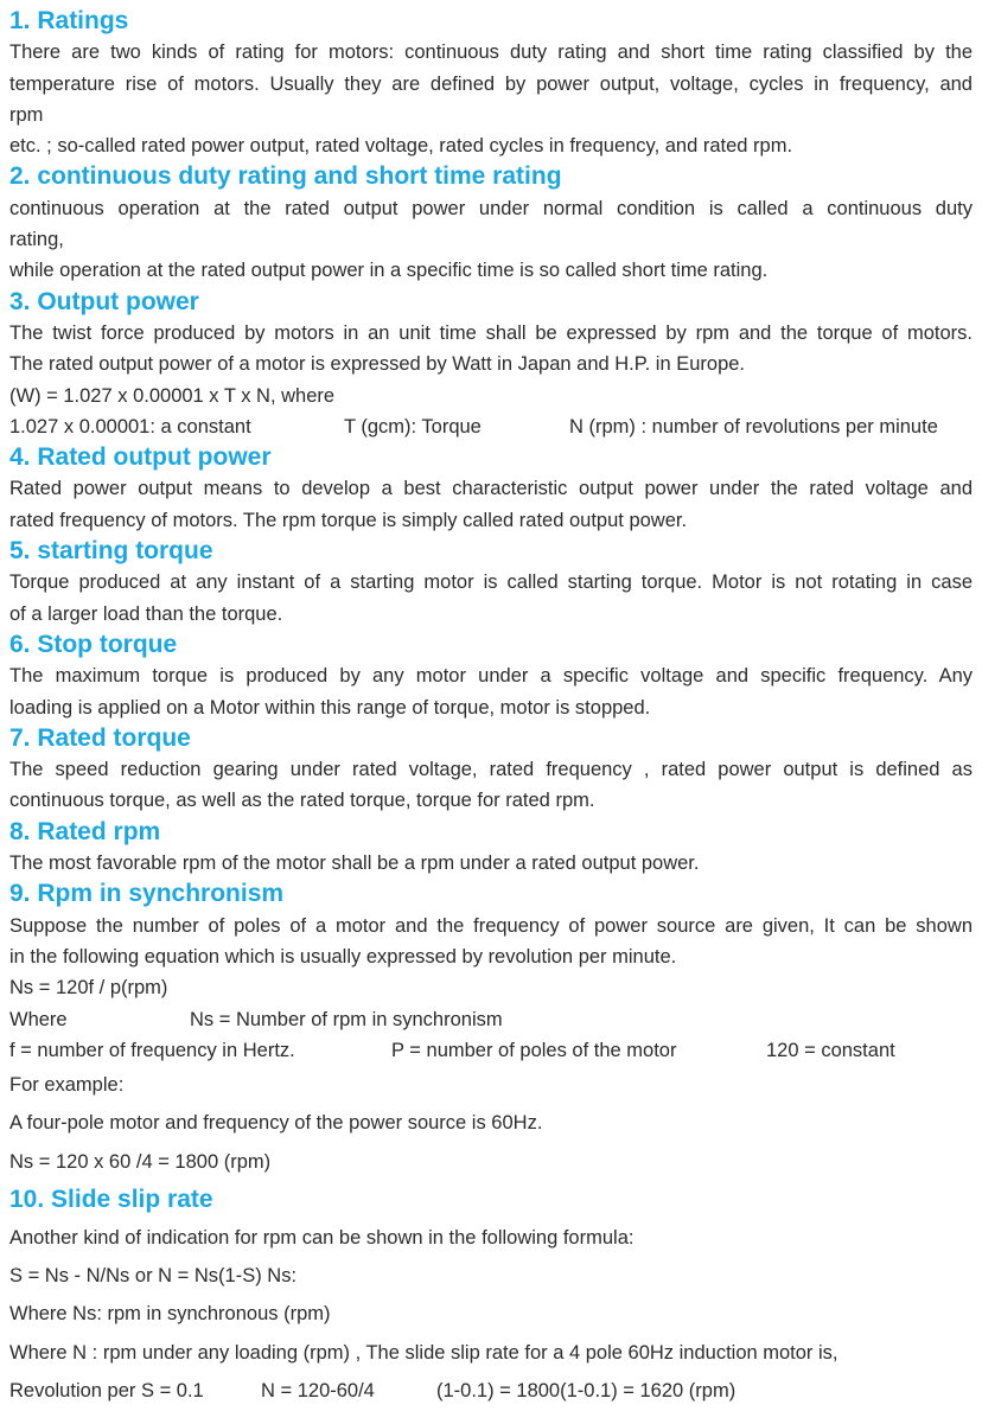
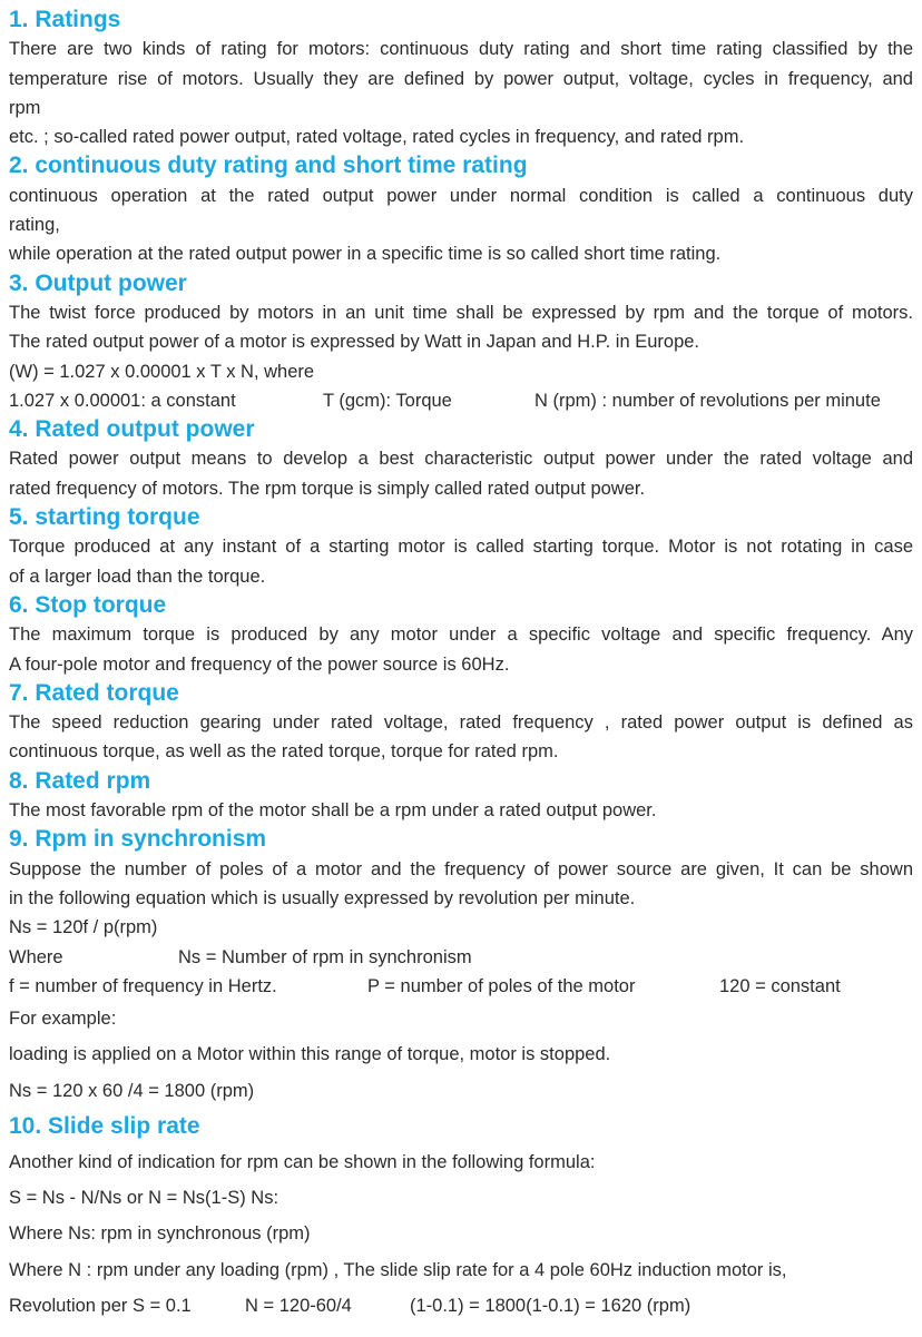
  1. Ratings
  There are two kinds of rating for motors: continuous duty rating and short time rating classified by the
  temperature rise of motors. Usually they are defined by power output, voltage, cycles in frequency, and
  rpm
  etc. ; so-called rated power output, rated voltage, rated cycles in frequency, and rated rpm.
  2. continuous duty rating and short time rating
  continuous operation at the rated output power under normal condition is called a continuous duty
  rating,
  while operation at the rated output power in a specific time is so called short time rating.
  3. Output power
  The twist force produced by motors in an unit time shall be expressed by rpm and the torque of motors.
  The rated output power of a motor is expressed by Watt in Japan and H.P. in Europe.
  (W) = 1.027 x 0.00001 x T x N, where
  1.027 x 0.00001: a constant
  T (gcm): Torque
  N (rpm) : number of revolutions per minute
  4. Rated output power
  Rated power output means to develop a best characteristic output power under the rated voltage and
  rated frequency of motors. The rpm torque is simply called rated output power.
  5. starting torque
  Torque produced at any instant of a starting motor is called starting torque. Motor is not rotating in case
  of a larger load than the torque.
  6. Stop torque
  The maximum torque is produced by any motor under a specific voltage and specific frequency. Any
- loading is applied on a Motor within this range of torque, motor is stopped.
+ A four-pole motor and frequency of the power source is 60Hz.
  7. Rated torque
  The speed reduction gearing under rated voltage, rated frequency , rated power output is defined as
  continuous torque, as well as the rated torque, torque for rated rpm.
  8. Rated rpm
  The most favorable rpm of the motor shall be a rpm under a rated output power.
  9. Rpm in synchronism
  Suppose the number of poles of a motor and the frequency of power source are given, It can be shown
  in the following equation which is usually expressed by revolution per minute.
  Ns = 120f / p(rpm)
  Where
  Ns = Number of rpm in synchronism
  f = number of frequency in Hertz.
  P = number of poles of the motor
  120 = constant
  For example:
- A four-pole motor and frequency of the power source is 60Hz.
+ loading is applied on a Motor within this range of torque, motor is stopped.
  Ns = 120 x 60 /4 = 1800 (rpm)
  10. Slide slip rate
  Another kind of indication for rpm can be shown in the following formula:
  S = Ns - N/Ns or N = Ns(1-S) Ns:
  Where Ns: rpm in synchronous (rpm)
  Where N : rpm under any loading (rpm) , The slide slip rate for a 4 pole 60Hz induction motor is,
  Revolution per S = 0.1
  N = 120-60/4
  (1-0.1) = 1800(1-0.1) = 1620 (rpm)
